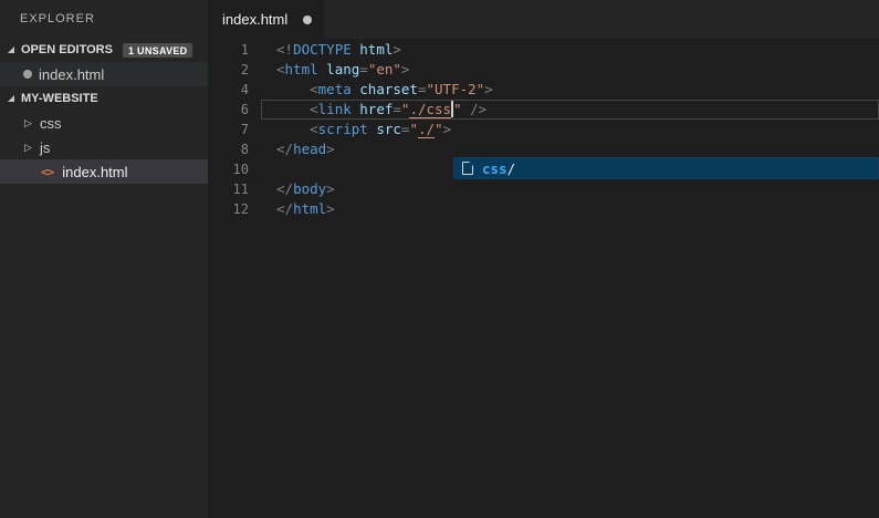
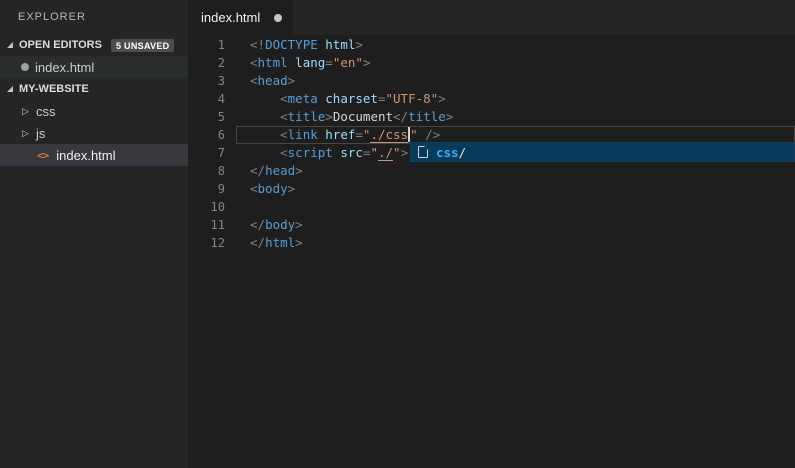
  EXPLORER
  OPEN EDITORS
- 1 UNSAVED
+ 5 UNSAVED
  index.html
  MY-WEBSITE
  ▷
  css
  ▷
  js
  <>
  index.html
  index.html
  1
  <!DOCTYPE html>
  2
  <html lang="en">
+ 3
+ <head>
  4
- <meta charset="UTF-2">
+ <meta charset="UTF-8">
+ 5
+ <title>Document</title>
  6
  <link href="./css " />
  7
  <script src="./">
  8
  </head>
+ 9
+ <body>
  10
  11
  </body>
  12
  </html>
  css/
